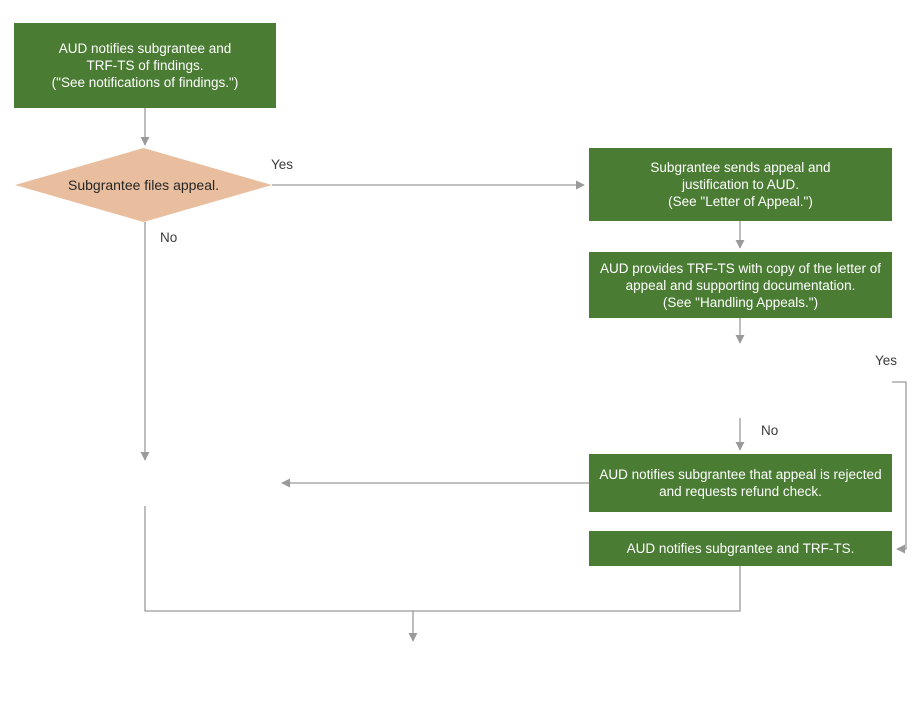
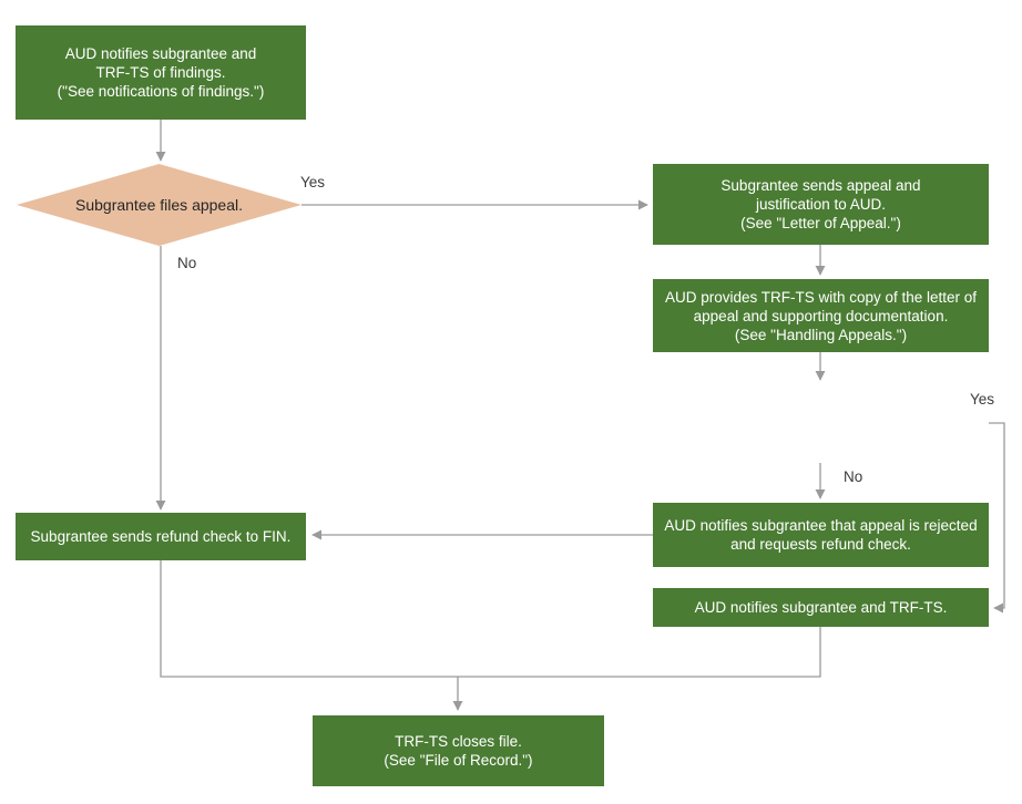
  AUD notifies subgrantee and
  TRF-TS of findings.
  ("See notifications of findings.")
  Subgrantee files appeal.
  Subgrantee sends appeal and
  justification to AUD.
  (See "Letter of Appeal.")
  AUD provides TRF-TS with copy of the letter of
  appeal and supporting documentation.
  (See "Handling Appeals.")
  AUD notifies subgrantee that appeal is rejected
  and requests refund check.
  AUD notifies subgrantee and TRF-TS.
+ Subgrantee sends refund check to FIN.
+ TRF-TS closes file.
+ (See "File of Record.")
  Yes
  No
  Yes
  No
